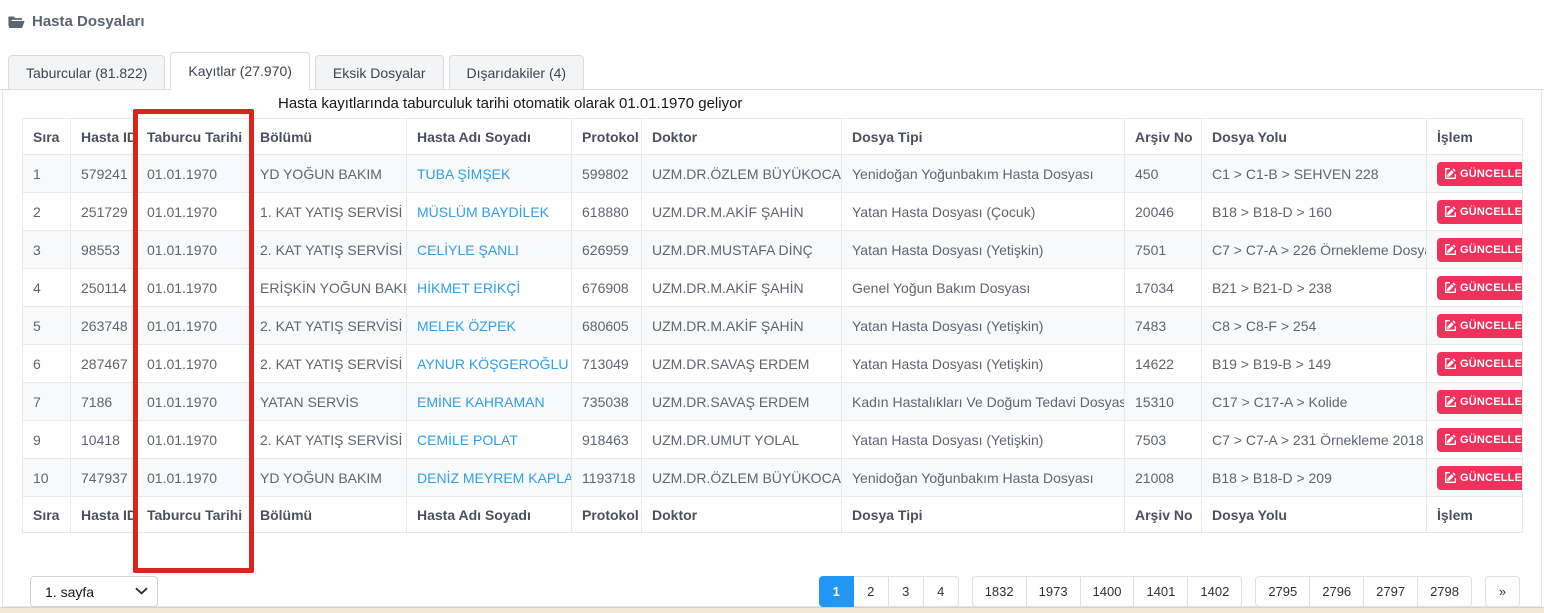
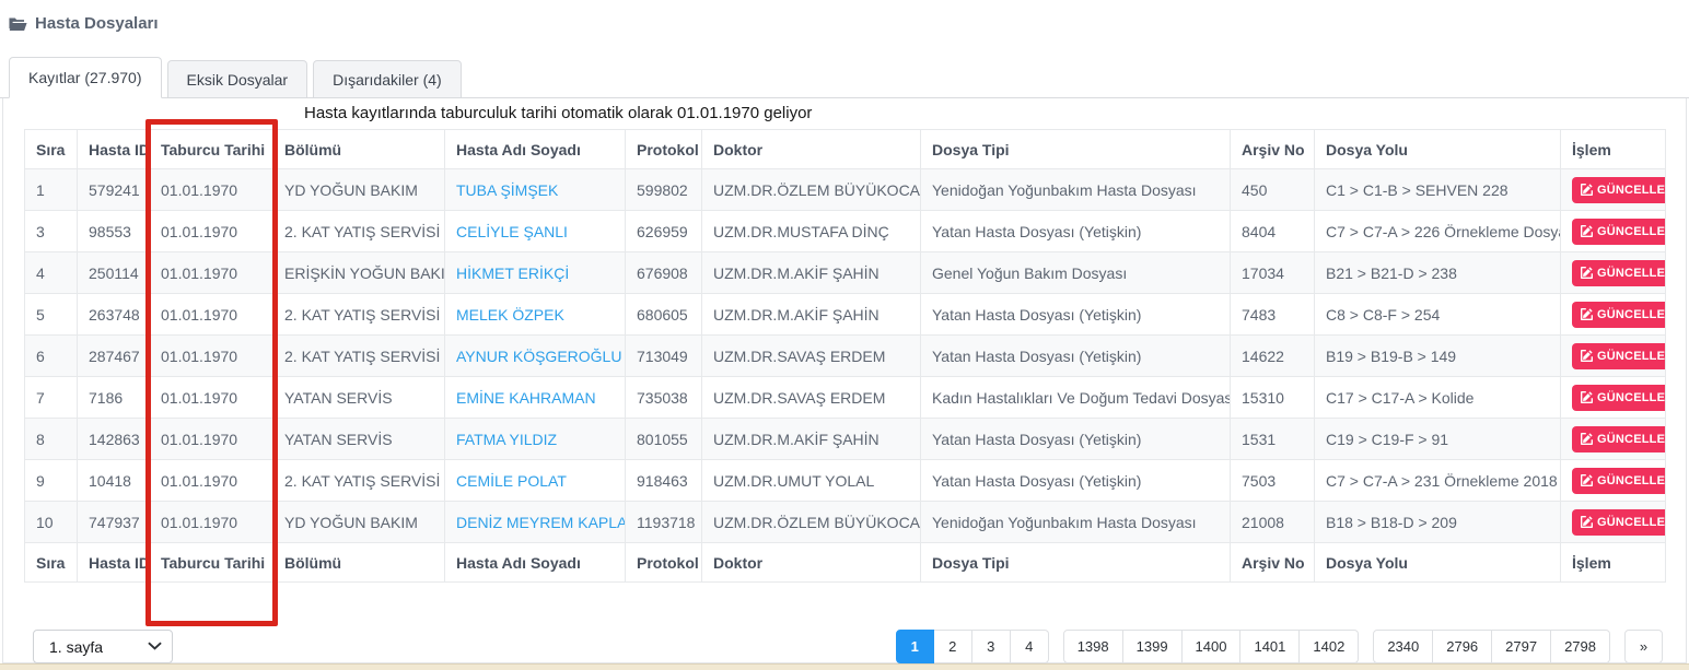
  Hasta Dosyaları
- Taburcular (81.822)
  Kayıtlar (27.970)
  Eksik Dosyalar
  Dışarıdakiler (4)
  Hasta kayıtlarında taburculuk tarihi otomatik olarak 01.01.1970 geliyor
  Sıra	Hasta ID	Taburcu Tarihi	Bölümü	Hasta Adı Soyadı	Protokol	Doktor	Dosya Tipi	Arşiv No	Dosya Yolu	İşlem
  1	579241	01.01.1970	YD YOĞUN BAKIM	TUBA ŞİMŞEK	599802	UZM.DR.ÖZLEM BÜYÜKOCA	Yenidoğan Yoğunbakım Hasta Dosyası	450	C1 > C1-B > SEHVEN 228	GÜNCELLE
- 2	251729	01.01.1970	1. KAT YATIŞ SERVİSİ	MÜSLÜM BAYDİLEK	618880	UZM.DR.M.AKİF ŞAHİN	Yatan Hasta Dosyası (Çocuk)	20046	B18 > B18-D > 160	GÜNCELLE
- 3	98553	01.01.1970	2. KAT YATIŞ SERVİSİ	CELİYLE ŞANLI	626959	UZM.DR.MUSTAFA DİNÇ	Yatan Hasta Dosyası (Yetişkin)	7501	C7 > C7-A > 226 Örnekleme Dosy	GÜNCELLE
+ 3	98553	01.01.1970	2. KAT YATIŞ SERVİSİ	CELİYLE ŞANLI	626959	UZM.DR.MUSTAFA DİNÇ	Yatan Hasta Dosyası (Yetişkin)	8404	C7 > C7-A > 226 Örnekleme Dosy	GÜNCELLE
  4	250114	01.01.1970	ERİŞKİN YOĞUN BAKI	HİKMET ERİKÇİ	676908	UZM.DR.M.AKİF ŞAHİN	Genel Yoğun Bakım Dosyası	17034	B21 > B21-D > 238	GÜNCELLE
  5	263748	01.01.1970	2. KAT YATIŞ SERVİSİ	MELEK ÖZPEK	680605	UZM.DR.M.AKİF ŞAHİN	Yatan Hasta Dosyası (Yetişkin)	7483	C8 > C8-F > 254	GÜNCELLE
  6	287467	01.01.1970	2. KAT YATIŞ SERVİSİ	AYNUR KÖŞGEROĞLU	713049	UZM.DR.SAVAŞ ERDEM	Yatan Hasta Dosyası (Yetişkin)	14622	B19 > B19-B > 149	GÜNCELLE
  7	7186	01.01.1970	YATAN SERVİS	EMİNE KAHRAMAN	735038	UZM.DR.SAVAŞ ERDEM	Kadın Hastalıkları Ve Doğum Tedavi Dosyas	15310	C17 > C17-A > Kolide	GÜNCELLE
+ 8	142863	01.01.1970	YATAN SERVİS	FATMA YILDIZ	801055	UZM.DR.M.AKİF ŞAHİN	Yatan Hasta Dosyası (Yetişkin)	1531	C19 > C19-F > 91	GÜNCELLE
  9	10418	01.01.1970	2. KAT YATIŞ SERVİSİ	CEMİLE POLAT	918463	UZM.DR.UMUT YOLAL	Yatan Hasta Dosyası (Yetişkin)	7503	C7 > C7-A > 231 Örnekleme 2018	GÜNCELLE
  10	747937	01.01.1970	YD YOĞUN BAKIM	DENİZ MEYREM KAPLA	1193718	UZM.DR.ÖZLEM BÜYÜKOCA	Yenidoğan Yoğunbakım Hasta Dosyası	21008	B18 > B18-D > 209	GÜNCELLE
  Sıra	Hasta ID	Taburcu Tarihi	Bölümü	Hasta Adı Soyadı	Protokol	Doktor	Dosya Tipi	Arşiv No	Dosya Yolu	İşlem
  1. sayfa
  1
  2
  3
  4
- 1832
+ 1398
- 1973
+ 1399
  1400
  1401
  1402
- 2795
+ 2340
  2796
  2797
  2798
  »
